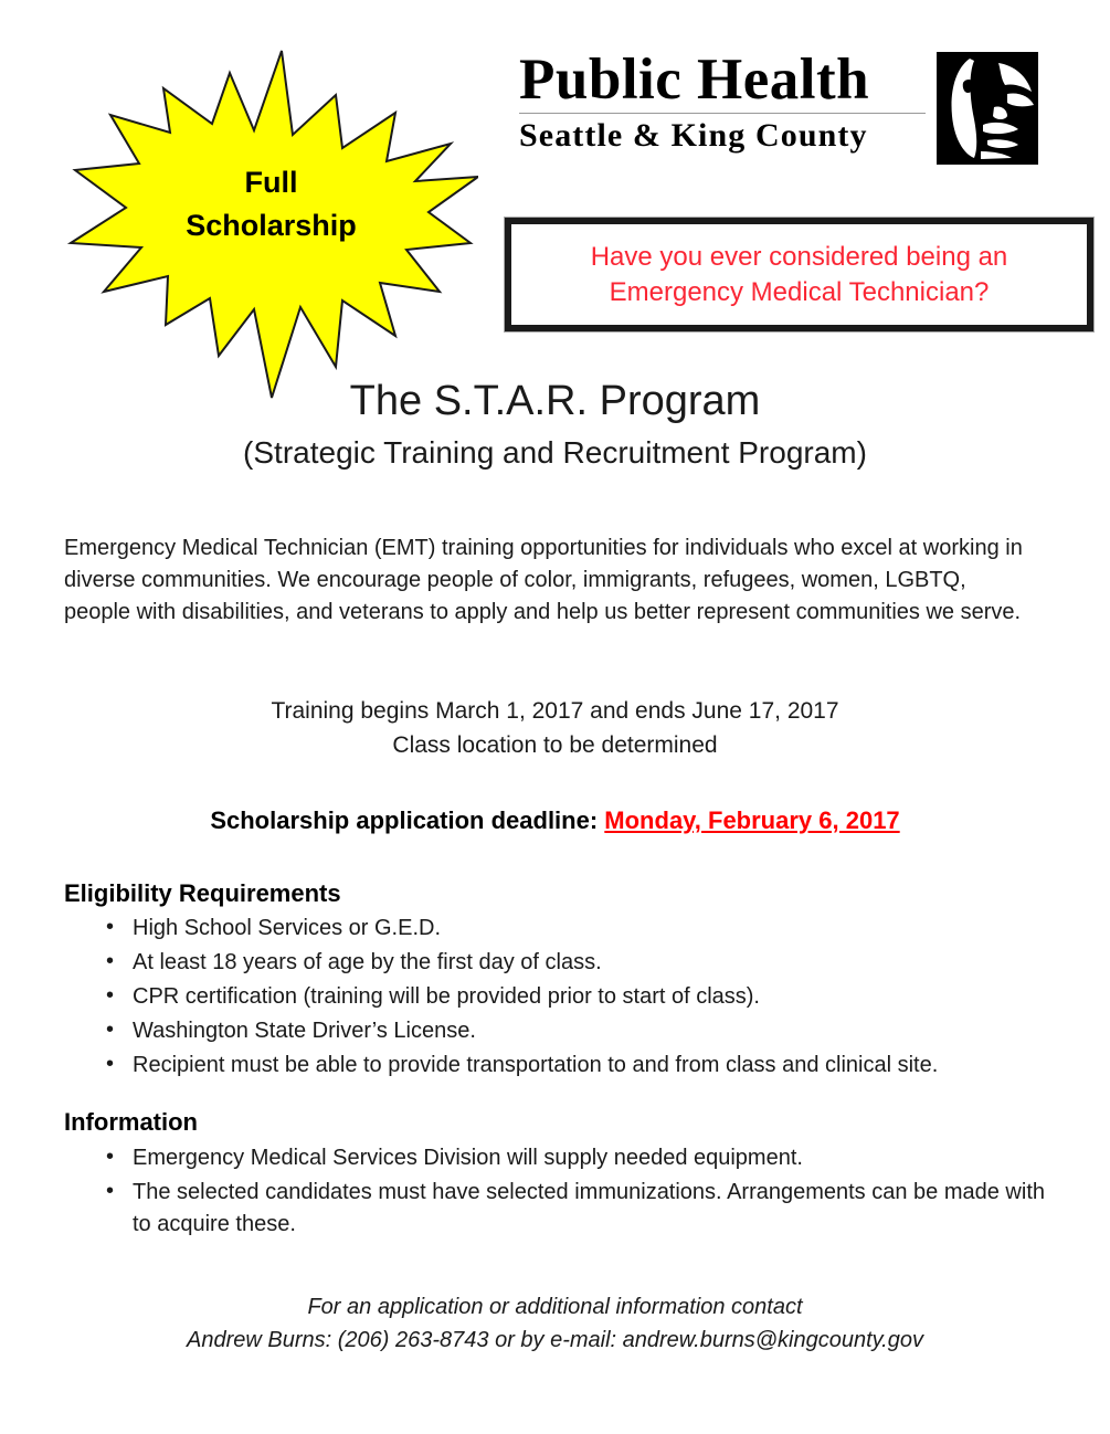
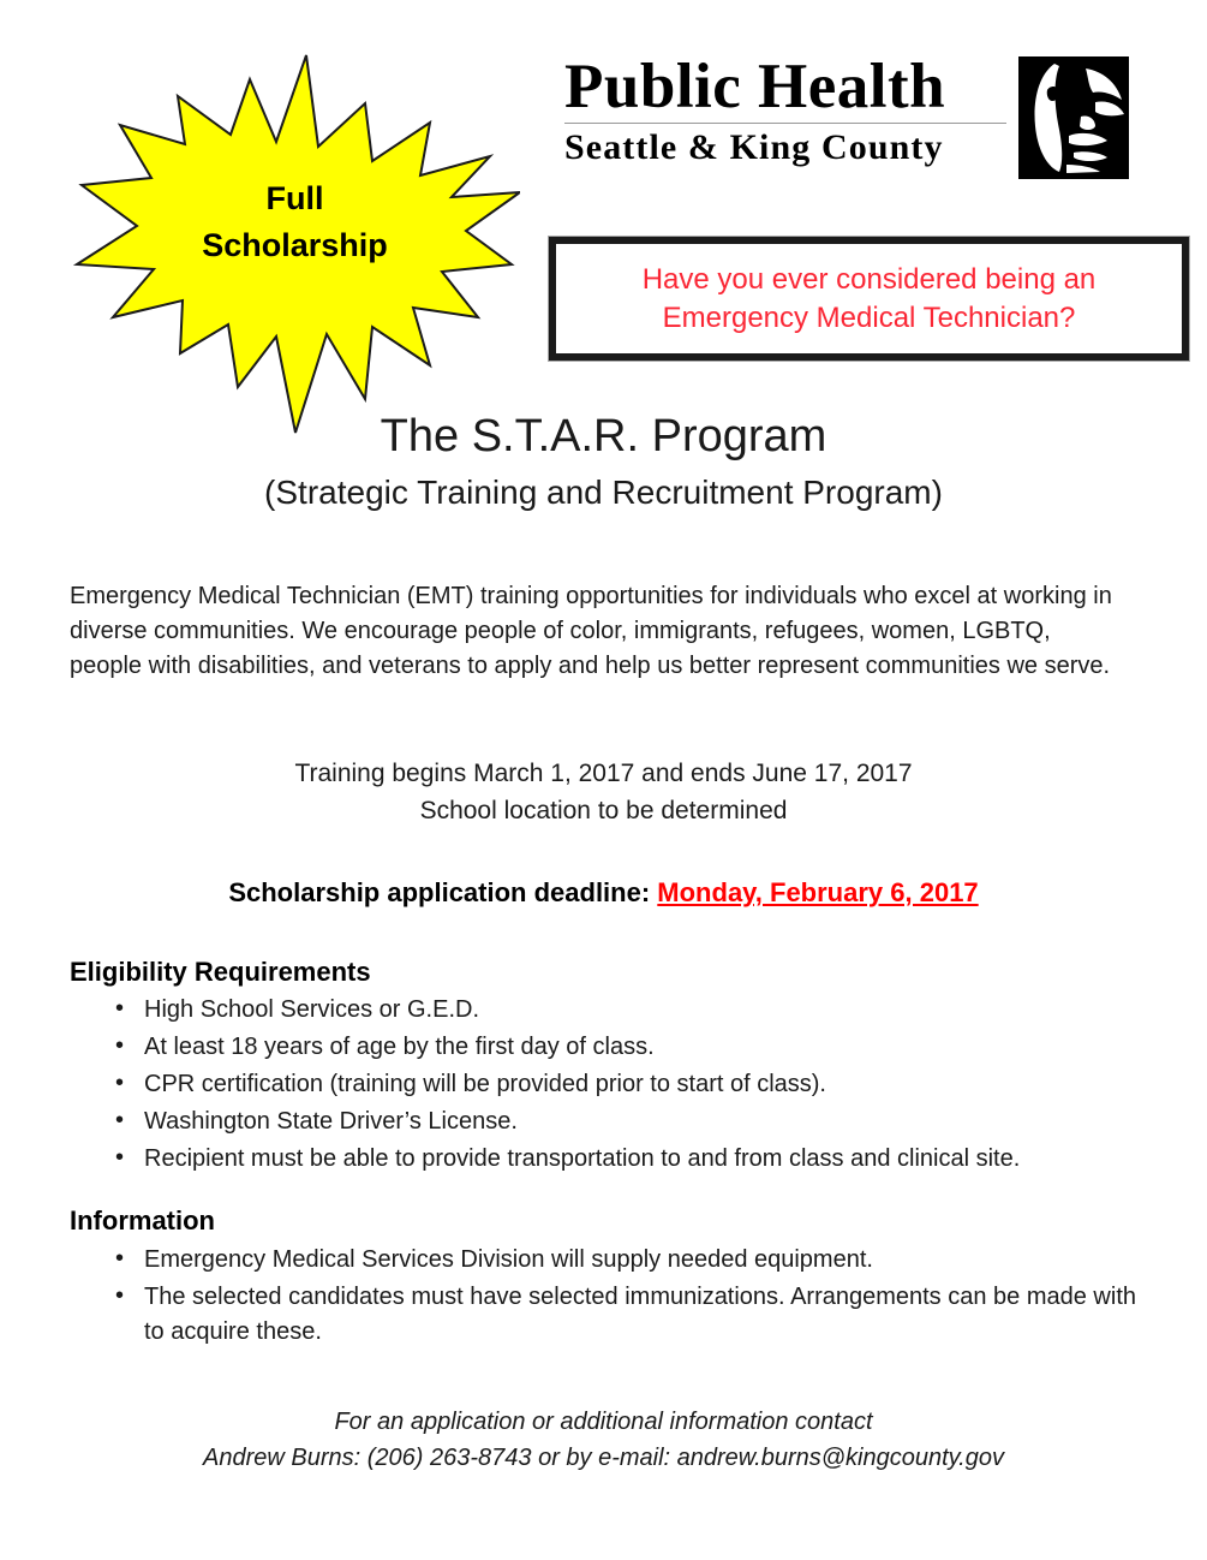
  Public Health
  Seattle & King County
  Full
  Scholarship
  Have you ever considered being an
  Emergency Medical Technician?
  The S.T.A.R. Program
  (Strategic Training and Recruitment Program)
  Emergency Medical Technician (EMT) training opportunities for individuals who excel at working in diverse communities. We encourage people of color, immigrants, refugees, women, LGBTQ, people with disabilities, and veterans to apply and help us better represent communities we serve.
  Training begins March 1, 2017 and ends June 17, 2017
- Class location to be determined
+ School location to be determined
  Scholarship application deadline: Monday, February 6, 2017
  Eligibility Requirements
  High School Services or G.E.D.
  At least 18 years of age by the first day of class.
  CPR certification (training will be provided prior to start of class).
  Washington State Driver’s License.
  Recipient must be able to provide transportation to and from class and clinical site.
  Information
  Emergency Medical Services Division will supply needed equipment.
  The selected candidates must have selected immunizations. Arrangements can be made with to acquire these.
  For an application or additional information contact
  Andrew Burns: (206) 263-8743 or by e-mail: andrew.burns@kingcounty.gov
